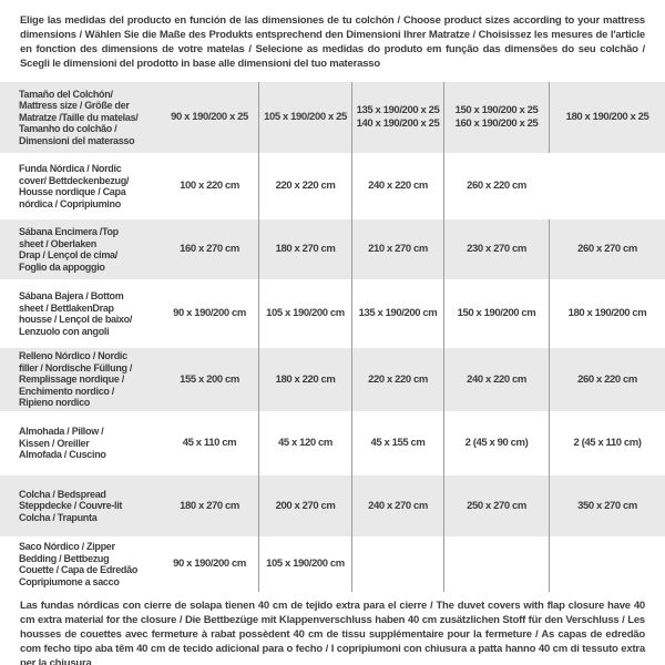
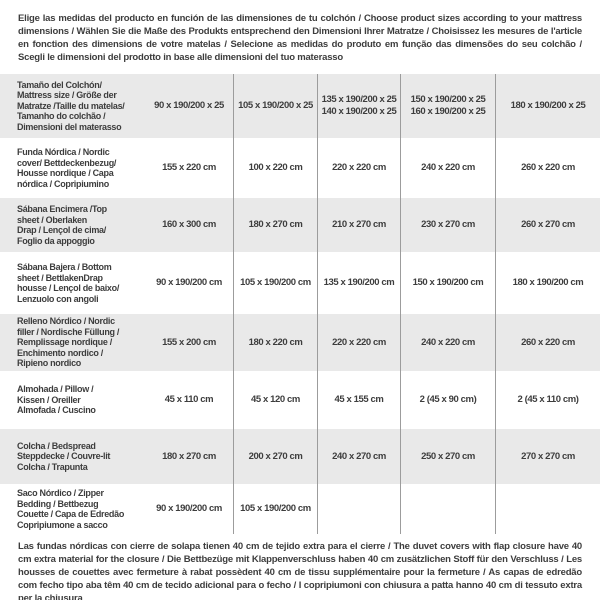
  Elige las medidas del producto en función de las dimensiones de tu colchón / Choose product sizes according to your mattress dimensions / Wählen Sie die Maße des Produkts entsprechend den Dimensioni Ihrer Matratze / Choisissez les mesures de l'article en fonction des dimensions de votre matelas / Selecione as medidas do produto em função das dimensões do seu colchão / Scegli le dimensioni del prodotto in base alle dimensioni del tuo materasso
  Tamaño del Colchón/
  Mattress size / Größe der
  Matratze /Taille du matelas/
  Tamanho do colchão /
  Dimensioni del materasso
  90 x 190/200 x 25
  105 x 190/200 x 25
  135 x 190/200 x 25
  140 x 190/200 x 25
  150 x 190/200 x 25
  160 x 190/200 x 25
  180 x 190/200 x 25
  Funda Nórdica / Nordic
  cover/ Bettdeckenbezug/
  Housse nordique / Capa
  nórdica / Copripiumino
+ 155 x 220 cm
  100 x 220 cm
  220 x 220 cm
  240 x 220 cm
  260 x 220 cm
  Sábana Encimera /Top
  sheet / Oberlaken
  Drap / Lençol de cima/
  Foglio da appoggio
- 160 x 270 cm
+ 160 x 300 cm
  180 x 270 cm
  210 x 270 cm
  230 x 270 cm
  260 x 270 cm
  Sábana Bajera / Bottom
  sheet / BettlakenDrap
  housse / Lençol de baixo/
  Lenzuolo con angoli
  90 x 190/200 cm
  105 x 190/200 cm
  135 x 190/200 cm
  150 x 190/200 cm
  180 x 190/200 cm
  Relleno Nórdico / Nordic
  filler / Nordische Füllung /
  Remplissage nordique /
  Enchimento nordico /
  Ripieno nordico
  155 x 200 cm
  180 x 220 cm
  220 x 220 cm
  240 x 220 cm
  260 x 220 cm
  Almohada / Pillow /
  Kissen / Oreiller
  Almofada / Cuscino
  45 x 110 cm
  45 x 120 cm
  45 x 155 cm
  2 (45 x 90 cm)
  2 (45 x 110 cm)
  Colcha / Bedspread
  Steppdecke / Couvre-lit
  Colcha / Trapunta
  180 x 270 cm
  200 x 270 cm
  240 x 270 cm
  250 x 270 cm
- 350 x 270 cm
+ 270 x 270 cm
  Saco Nórdico / Zipper
  Bedding / Bettbezug
  Couette / Capa de Edredão
  Copripiumone a sacco
  90 x 190/200 cm
  105 x 190/200 cm
  Las fundas nórdicas con cierre de solapa tienen 40 cm de tejido extra para el cierre / The duvet covers with flap closure have 40 cm extra material for the closure / Die Bettbezüge mit Klappenverschluss haben 40 cm zusätzlichen Stoff für den Verschluss / Les housses de couettes avec fermeture à rabat possèdent 40 cm de tissu supplémentaire pour la fermeture / As capas de edredão com fecho tipo aba têm 40 cm de tecido adicional para o fecho / I copripiumoni con chiusura a patta hanno 40 cm di tessuto extra per la chiusura
